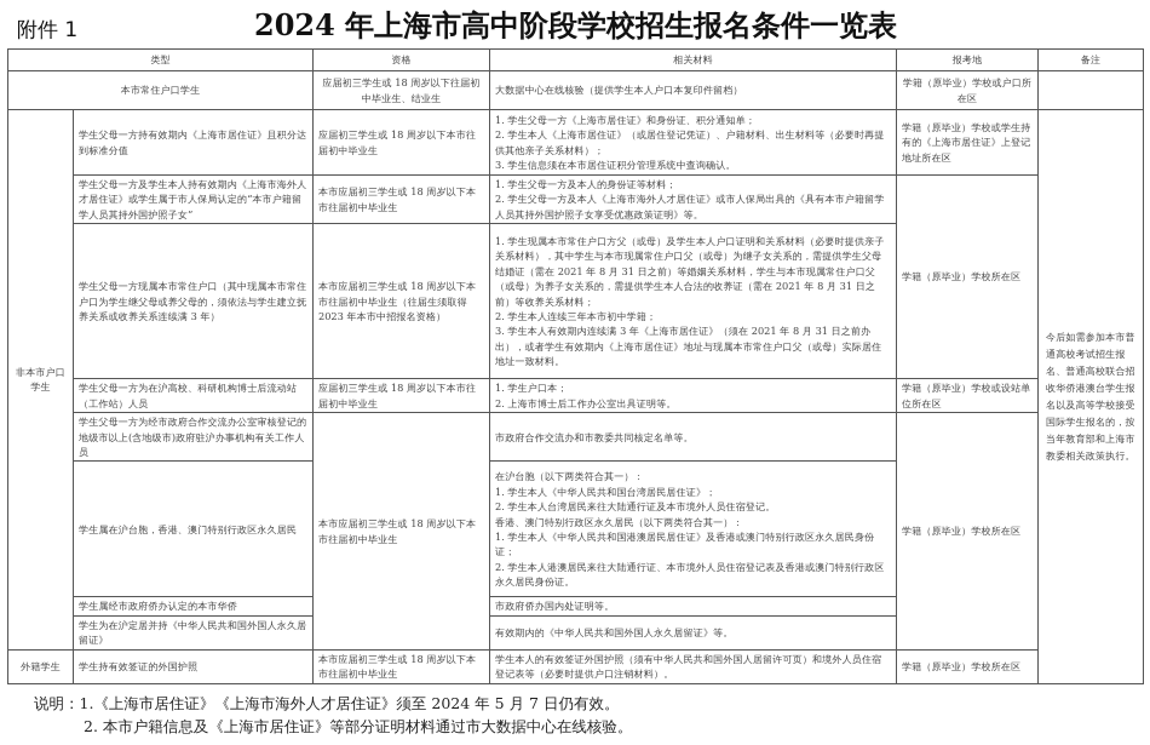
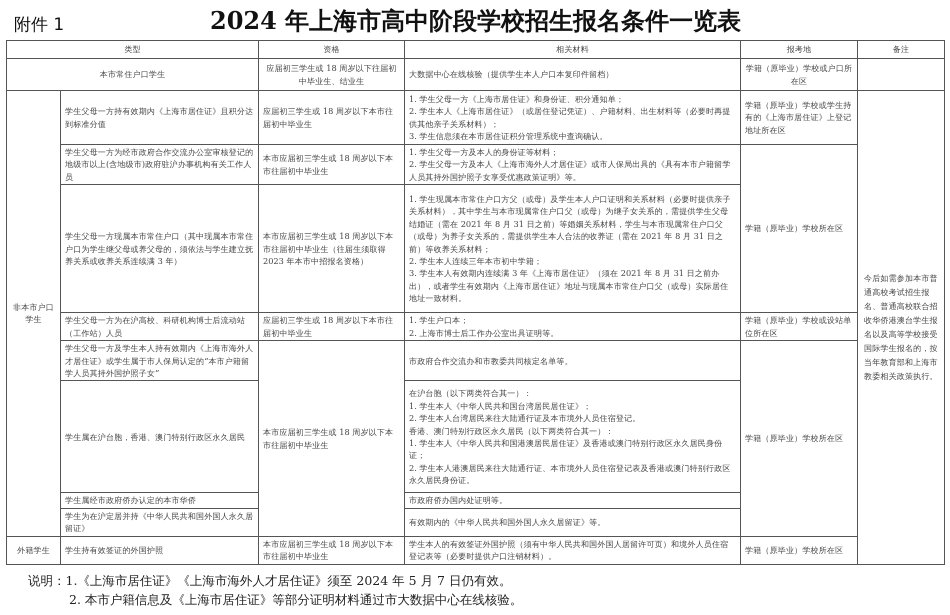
  附件 1
  2024 年上海市高中阶段学校招生报名条件一览表
  类型	资格	相关材料	报考地	备注
  本市常住户口学生	应届初三学生或 18 周岁以下往届初中毕业生、结业生	大数据中心在线核验（提供学生本人户口本复印件留档）	学籍（原毕业）学校或户口所在区
  非本市户口学生	学生父母一方持有效期内《上海市居住证》且积分达到标准分值	应届初三学生或 18 周岁以下本市往届初中毕业生	1. 学生父母一方《上海市居住证》和身份证、积分通知单； 2. 学生本人《上海市居住证》（或居住登记凭证）、户籍材料、出生材料等（必要时再提供其他亲子关系材料）； 3. 学生信息须在本市居住证积分管理系统中查询确认。	学籍（原毕业）学校或学生持有的《上海市居住证》上登记地址所在区	今后如需参加本市普通高校考试招生报名、普通高校联合招收华侨港澳台学生报名以及高等学校接受国际学生报名的，按当年教育部和上海市教委相关政策执行。
- 学生父母一方及学生本人持有效期内《上海市海外人才居住证》或学生属于市人保局认定的“本市户籍留学人员其持外国护照子女”	本市应届初三学生或 18 周岁以下本市往届初中毕业生	1. 学生父母一方及本人的身份证等材料； 2. 学生父母一方及本人《上海市海外人才居住证》或市人保局出具的《具有本市户籍留学人员其持外国护照子女享受优惠政策证明》等。	学籍（原毕业）学校所在区
+ 学生父母一方为经市政府合作交流办公室审核登记的地级市以上(含地级市)政府驻沪办事机构有关工作人员	本市应届初三学生或 18 周岁以下本市往届初中毕业生	1. 学生父母一方及本人的身份证等材料； 2. 学生父母一方及本人《上海市海外人才居住证》或市人保局出具的《具有本市户籍留学人员其持外国护照子女享受优惠政策证明》等。	学籍（原毕业）学校所在区
  学生父母一方现属本市常住户口（其中现属本市常住户口为学生继父母或养父母的，须依法与学生建立抚养关系或收养关系连续满 3 年）	本市应届初三学生或 18 周岁以下本市往届初中毕业生（往届生须取得 2023 年本市中招报名资格）	1. 学生现属本市常住户口方父（或母）及学生本人户口证明和关系材料（必要时提供亲子关系材料），其中学生与本市现属常住户口父（或母）为继子女关系的，需提供学生父母结婚证（需在 2021 年 8 月 31 日之前）等婚姻关系材料，学生与本市现属常住户口父（或母）为养子女关系的，需提供学生本人合法的收养证（需在 2021 年 8 月 31 日之前）等收养关系材料； 2. 学生本人连续三年本市初中学籍； 3. 学生本人有效期内连续满 3 年《上海市居住证》（须在 2021 年 8 月 31 日之前办出），或者学生有效期内《上海市居住证》地址与现属本市常住户口父（或母）实际居住地址一致材料。
  学生父母一方为在沪高校、科研机构博士后流动站（工作站）人员	应届初三学生或 18 周岁以下本市往届初中毕业生	1. 学生户口本； 2. 上海市博士后工作办公室出具证明等。	学籍（原毕业）学校或设站单位所在区
- 学生父母一方为经市政府合作交流办公室审核登记的地级市以上(含地级市)政府驻沪办事机构有关工作人员	本市应届初三学生或 18 周岁以下本市往届初中毕业生	市政府合作交流办和市教委共同核定名单等。	学籍（原毕业）学校所在区
+ 学生父母一方及学生本人持有效期内《上海市海外人才居住证》或学生属于市人保局认定的“本市户籍留学人员其持外国护照子女”	本市应届初三学生或 18 周岁以下本市往届初中毕业生	市政府合作交流办和市教委共同核定名单等。	学籍（原毕业）学校所在区
  学生属在沪台胞，香港、澳门特别行政区永久居民	在沪台胞（以下两类符合其一）： 1. 学生本人《中华人民共和国台湾居民居住证》； 2. 学生本人台湾居民来往大陆通行证及本市境外人员住宿登记。 香港、澳门特别行政区永久居民（以下两类符合其一）： 1. 学生本人《中华人民共和国港澳居民居住证》及香港或澳门特别行政区永久居民身份证； 2. 学生本人港澳居民来往大陆通行证、本市境外人员住宿登记表及香港或澳门特别行政区永久居民身份证。
  学生属经市政府侨办认定的本市华侨	市政府侨办国内处证明等。
  学生为在沪定居并持《中华人民共和国外国人永久居留证》	有效期内的《中华人民共和国外国人永久居留证》等。
  外籍学生	学生持有效签证的外国护照	本市应届初三学生或 18 周岁以下本市往届初中毕业生	学生本人的有效签证外国护照（须有中华人民共和国外国人居留许可页）和境外人员住宿登记表等（必要时提供户口注销材料）。	学籍（原毕业）学校所在区
  说明：1.《上海市居住证》《上海市海外人才居住证》须至 2024 年 5 月 7 日仍有效。
  2. 本市户籍信息及《上海市居住证》等部分证明材料通过市大数据中心在线核验。
